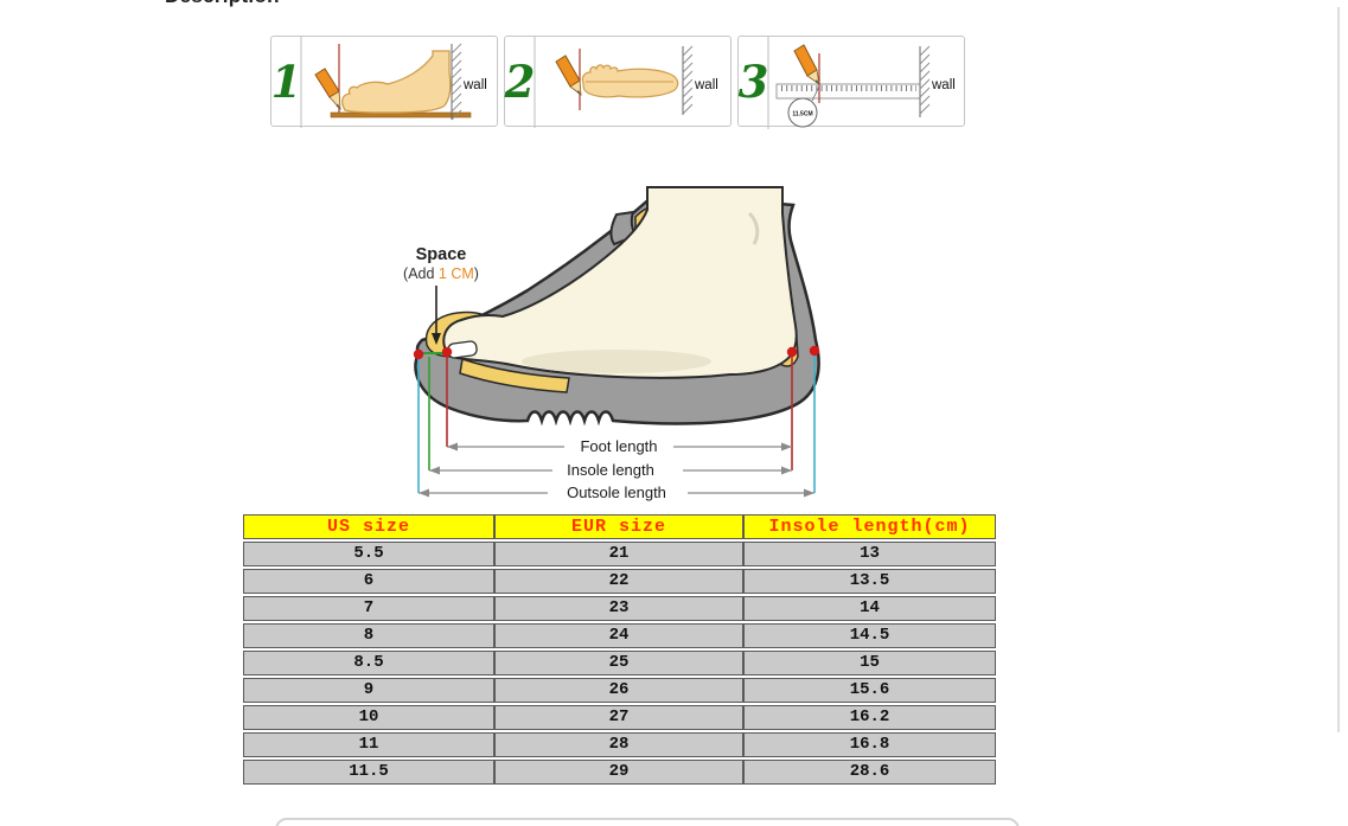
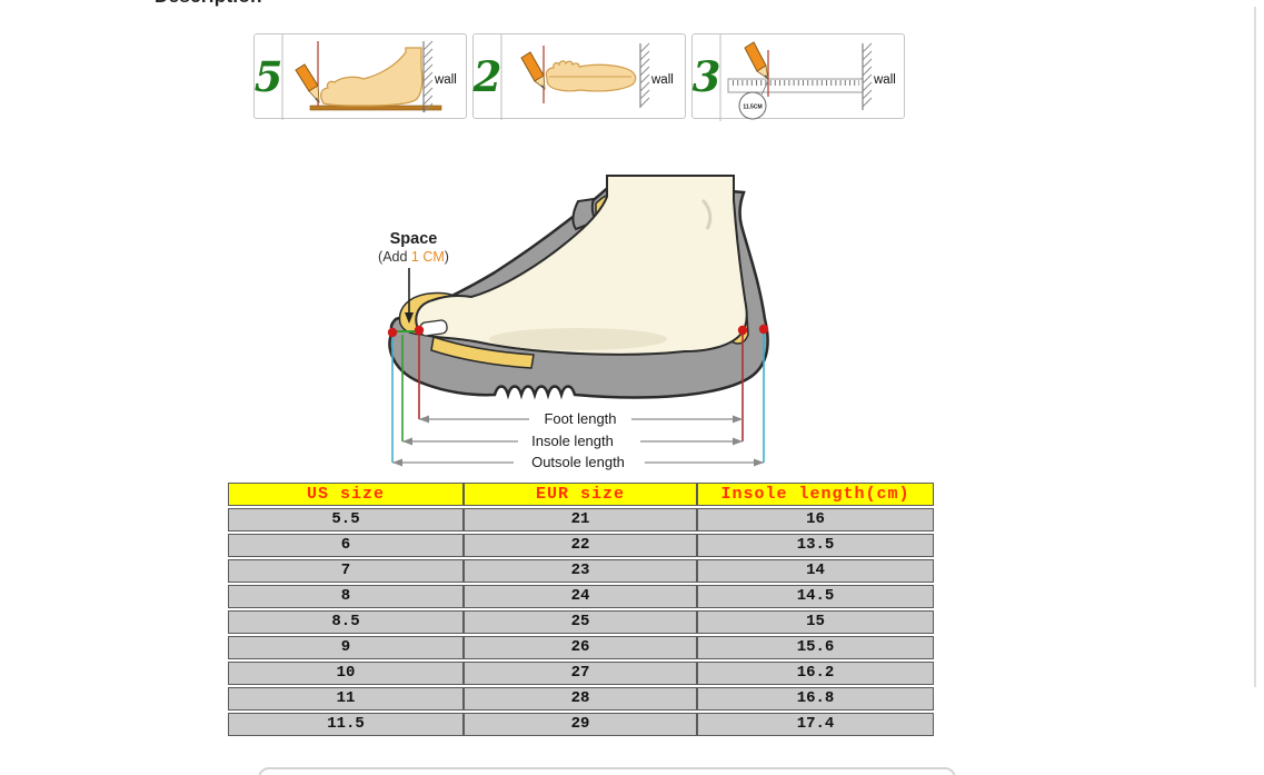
  wall
- 1
+ 5
  wall
  2
  wall
  3
  Space
  (Add 1 CM)
  Foot length
  Insole length
  Outsole length
  US size	EUR size	Insole length(cm)
- 5.5	21	13
+ 5.5	21	16
  6	22	13.5
  7	23	14
  8	24	14.5
  8.5	25	15
  9	26	15.6
  10	27	16.2
  11	28	16.8
- 11.5	29	28.6
+ 11.5	29	17.4
